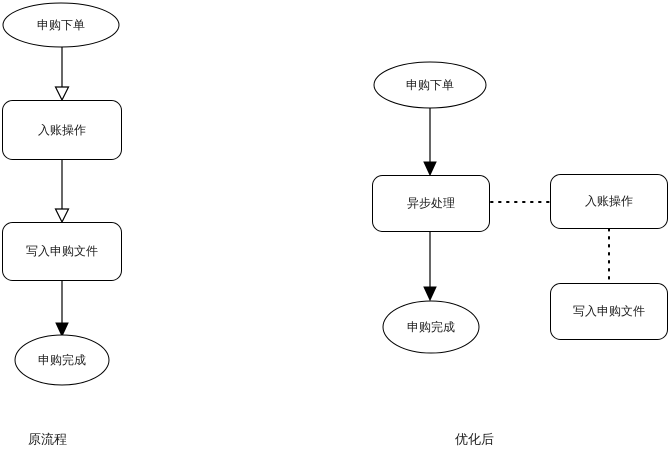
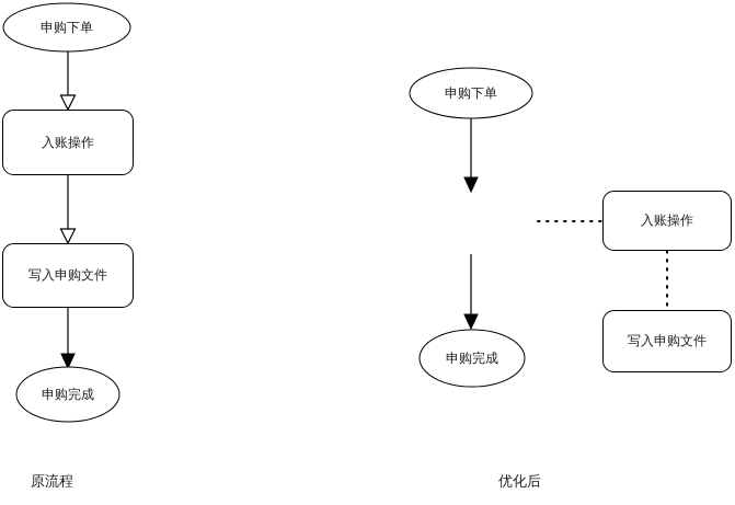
  申购下单
  入账操作
  写入申购文件
  申购完成
  原流程
  申购下单
- 异步处理
  申购完成
  入账操作
  写入申购文件
  优化后
